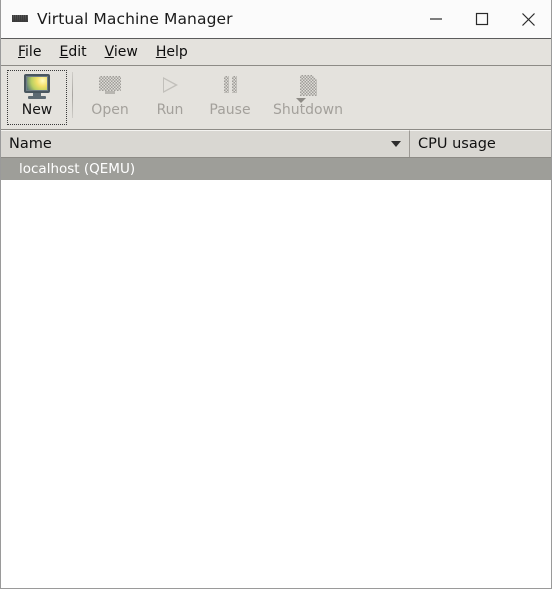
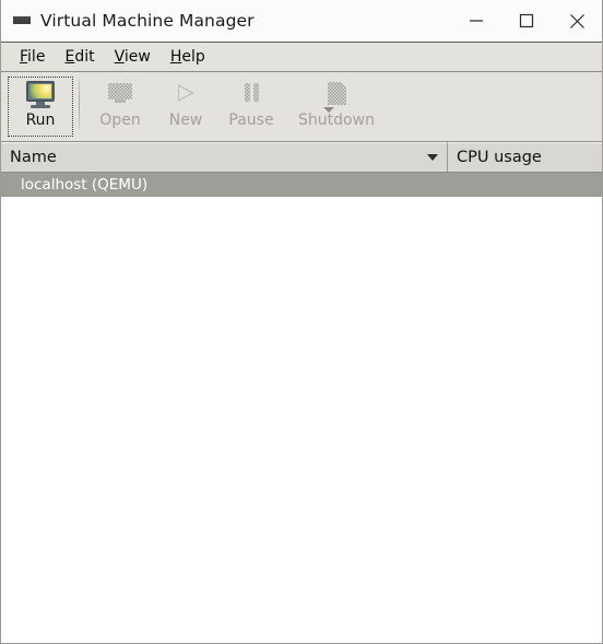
  Virtual Machine Manager
  File
  Edit
  View
  Help
- New
+ Run
  Open
- Run
+ New
  Pause
  Shutdown
  Name
  CPU usage
  localhost (QEMU)
